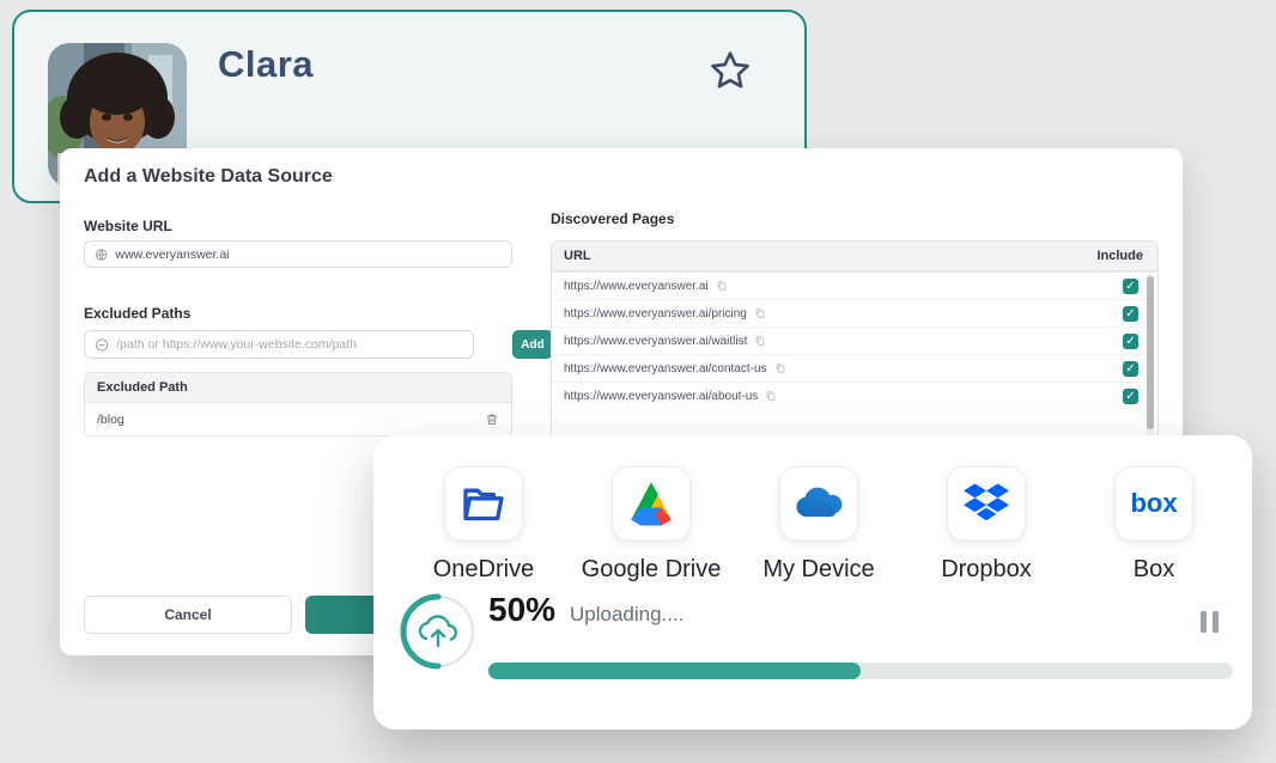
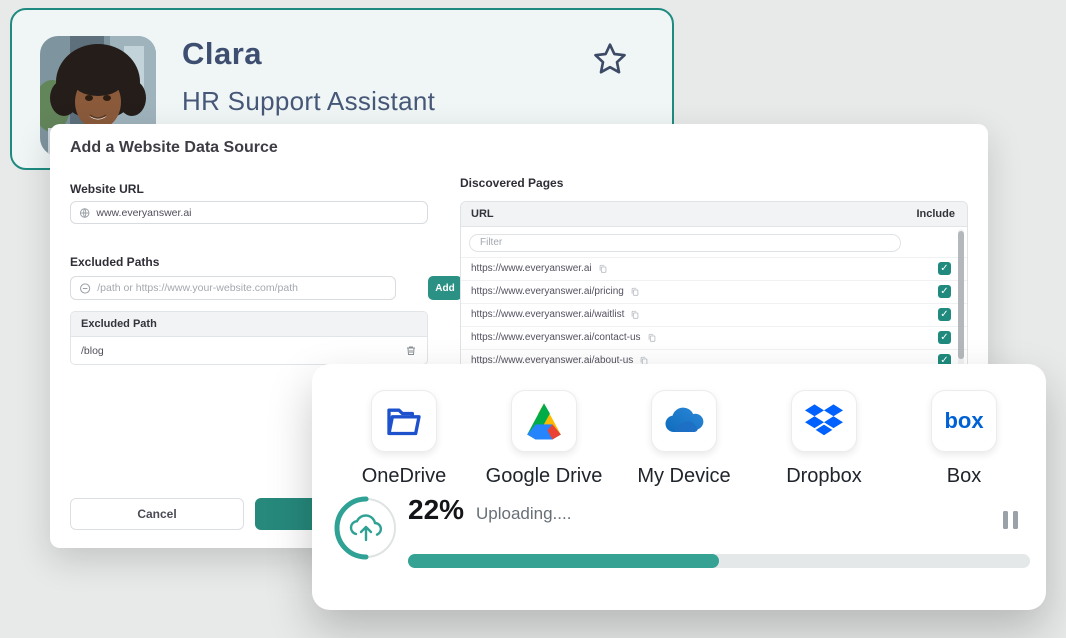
  Clara
+ HR Support Assistant
  Add a Website Data Source
  Website URL
  www.everyanswer.ai
  Excluded Paths
  /path or https://www.your-website.com/path
  Add
  Excluded Path
  /blog
  Discovered Pages
  URL
  Include
+ Filter
  https://www.everyanswer.ai
  ✓
  https://www.everyanswer.ai/pricing
  ✓
  https://www.everyanswer.ai/waitlist
  ✓
  https://www.everyanswer.ai/contact-us
  ✓
  https://www.everyanswer.ai/about-us
  ✓
  Cancel
  OneDrive
  Google Drive
  My Device
  Dropbox
  box
  Box
- 50%
+ 22%
  Uploading....
